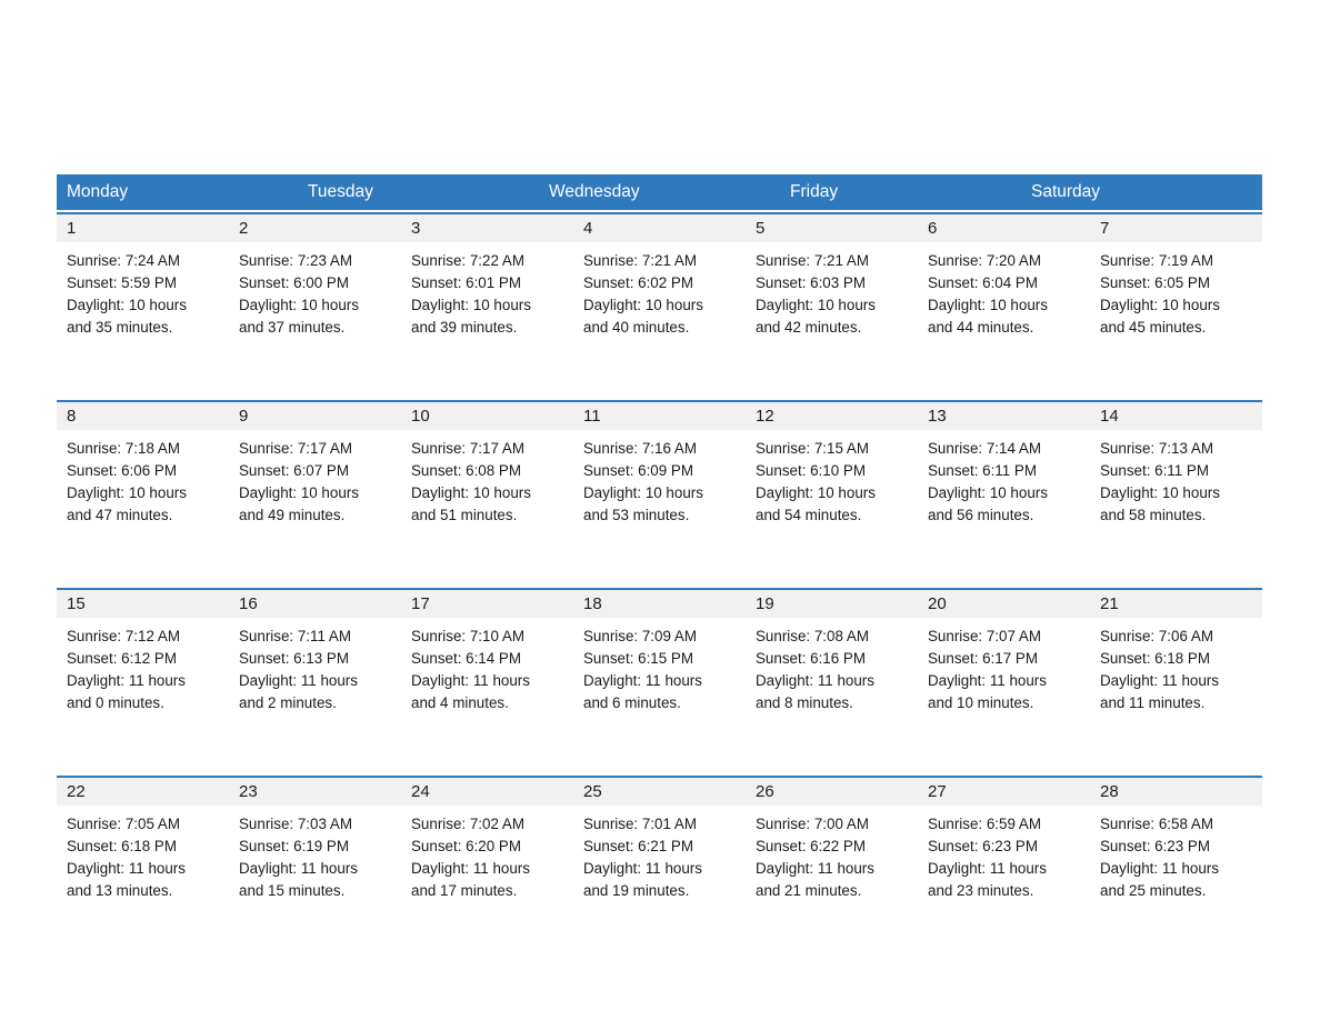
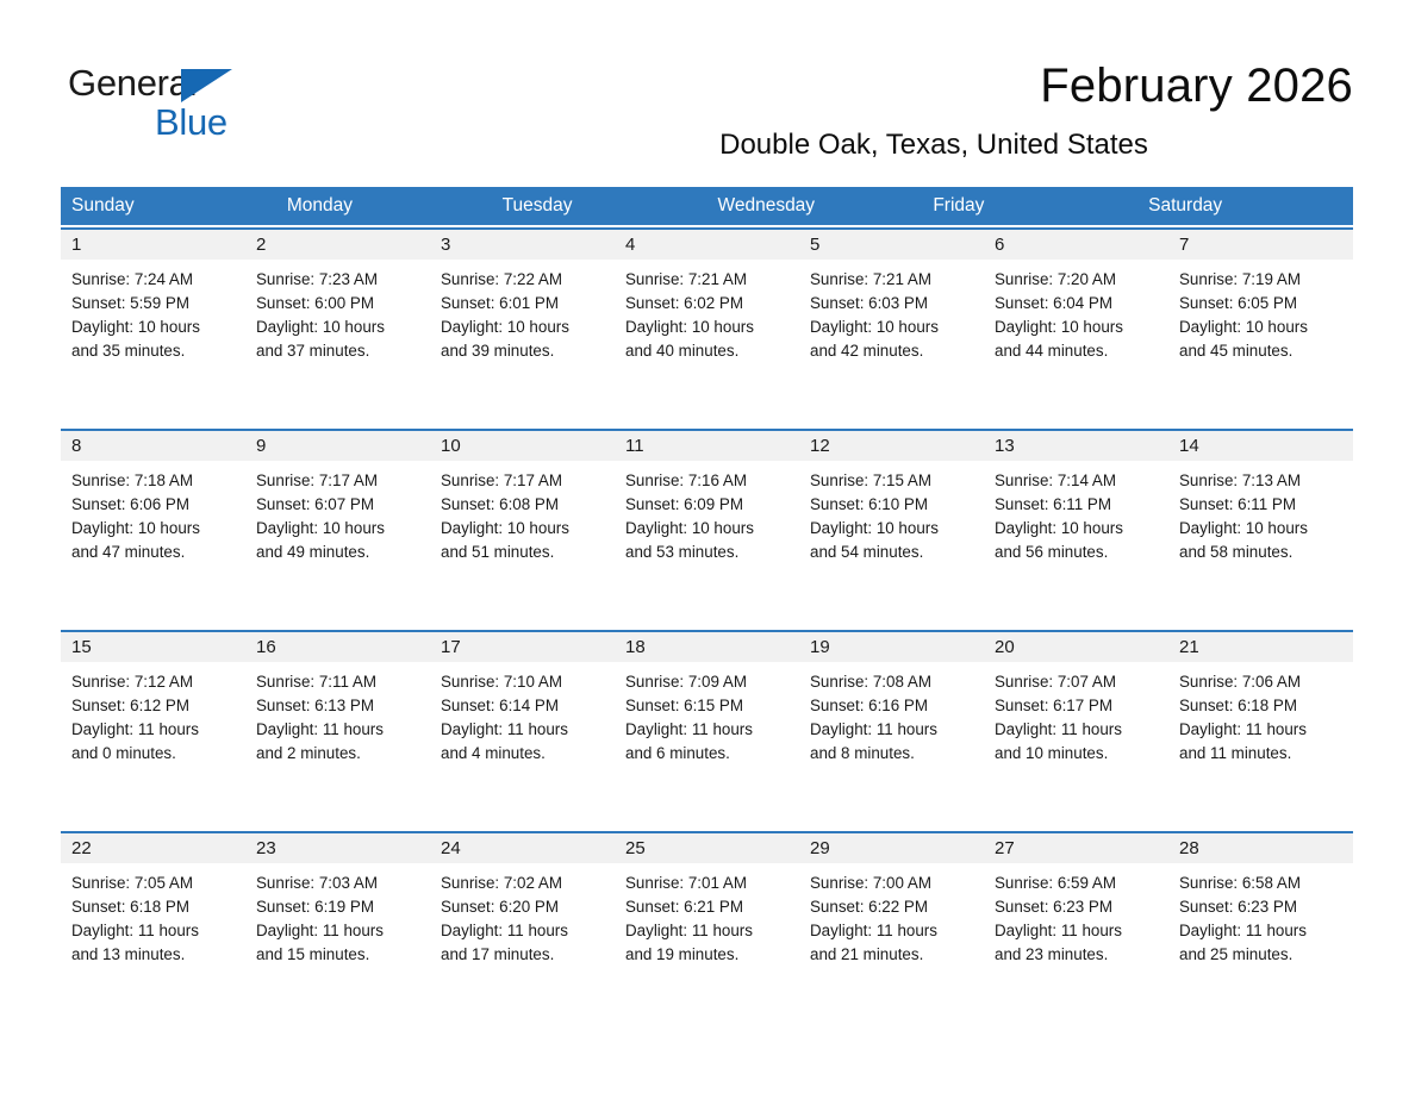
+ General
+ Blue
+ February 2026
+ Double Oak, Texas, United States
+ Sunday
  Monday
  Tuesday
  Wednesday
  Friday
  Saturday
  1
  2
  3
  4
  5
  6
  7
  Sunrise: 7:24 AM
  Sunset: 5:59 PM
  Daylight: 10 hours
  and 35 minutes.
  Sunrise: 7:23 AM
  Sunset: 6:00 PM
  Daylight: 10 hours
  and 37 minutes.
  Sunrise: 7:22 AM
  Sunset: 6:01 PM
  Daylight: 10 hours
  and 39 minutes.
  Sunrise: 7:21 AM
  Sunset: 6:02 PM
  Daylight: 10 hours
  and 40 minutes.
  Sunrise: 7:21 AM
  Sunset: 6:03 PM
  Daylight: 10 hours
  and 42 minutes.
  Sunrise: 7:20 AM
  Sunset: 6:04 PM
  Daylight: 10 hours
  and 44 minutes.
  Sunrise: 7:19 AM
  Sunset: 6:05 PM
  Daylight: 10 hours
  and 45 minutes.
  8
  9
  10
  11
  12
  13
  14
  Sunrise: 7:18 AM
  Sunset: 6:06 PM
  Daylight: 10 hours
  and 47 minutes.
  Sunrise: 7:17 AM
  Sunset: 6:07 PM
  Daylight: 10 hours
  and 49 minutes.
  Sunrise: 7:17 AM
  Sunset: 6:08 PM
  Daylight: 10 hours
  and 51 minutes.
  Sunrise: 7:16 AM
  Sunset: 6:09 PM
  Daylight: 10 hours
  and 53 minutes.
  Sunrise: 7:15 AM
  Sunset: 6:10 PM
  Daylight: 10 hours
  and 54 minutes.
  Sunrise: 7:14 AM
  Sunset: 6:11 PM
  Daylight: 10 hours
  and 56 minutes.
  Sunrise: 7:13 AM
  Sunset: 6:11 PM
  Daylight: 10 hours
  and 58 minutes.
  15
  16
  17
  18
  19
  20
  21
  Sunrise: 7:12 AM
  Sunset: 6:12 PM
  Daylight: 11 hours
  and 0 minutes.
  Sunrise: 7:11 AM
  Sunset: 6:13 PM
  Daylight: 11 hours
  and 2 minutes.
  Sunrise: 7:10 AM
  Sunset: 6:14 PM
  Daylight: 11 hours
  and 4 minutes.
  Sunrise: 7:09 AM
  Sunset: 6:15 PM
  Daylight: 11 hours
  and 6 minutes.
  Sunrise: 7:08 AM
  Sunset: 6:16 PM
  Daylight: 11 hours
  and 8 minutes.
  Sunrise: 7:07 AM
  Sunset: 6:17 PM
  Daylight: 11 hours
  and 10 minutes.
  Sunrise: 7:06 AM
  Sunset: 6:18 PM
  Daylight: 11 hours
  and 11 minutes.
  22
  23
  24
  25
- 26
+ 29
  27
  28
  Sunrise: 7:05 AM
  Sunset: 6:18 PM
  Daylight: 11 hours
  and 13 minutes.
  Sunrise: 7:03 AM
  Sunset: 6:19 PM
  Daylight: 11 hours
  and 15 minutes.
  Sunrise: 7:02 AM
  Sunset: 6:20 PM
  Daylight: 11 hours
  and 17 minutes.
  Sunrise: 7:01 AM
  Sunset: 6:21 PM
  Daylight: 11 hours
  and 19 minutes.
  Sunrise: 7:00 AM
  Sunset: 6:22 PM
  Daylight: 11 hours
  and 21 minutes.
  Sunrise: 6:59 AM
  Sunset: 6:23 PM
  Daylight: 11 hours
  and 23 minutes.
  Sunrise: 6:58 AM
  Sunset: 6:23 PM
  Daylight: 11 hours
  and 25 minutes.
